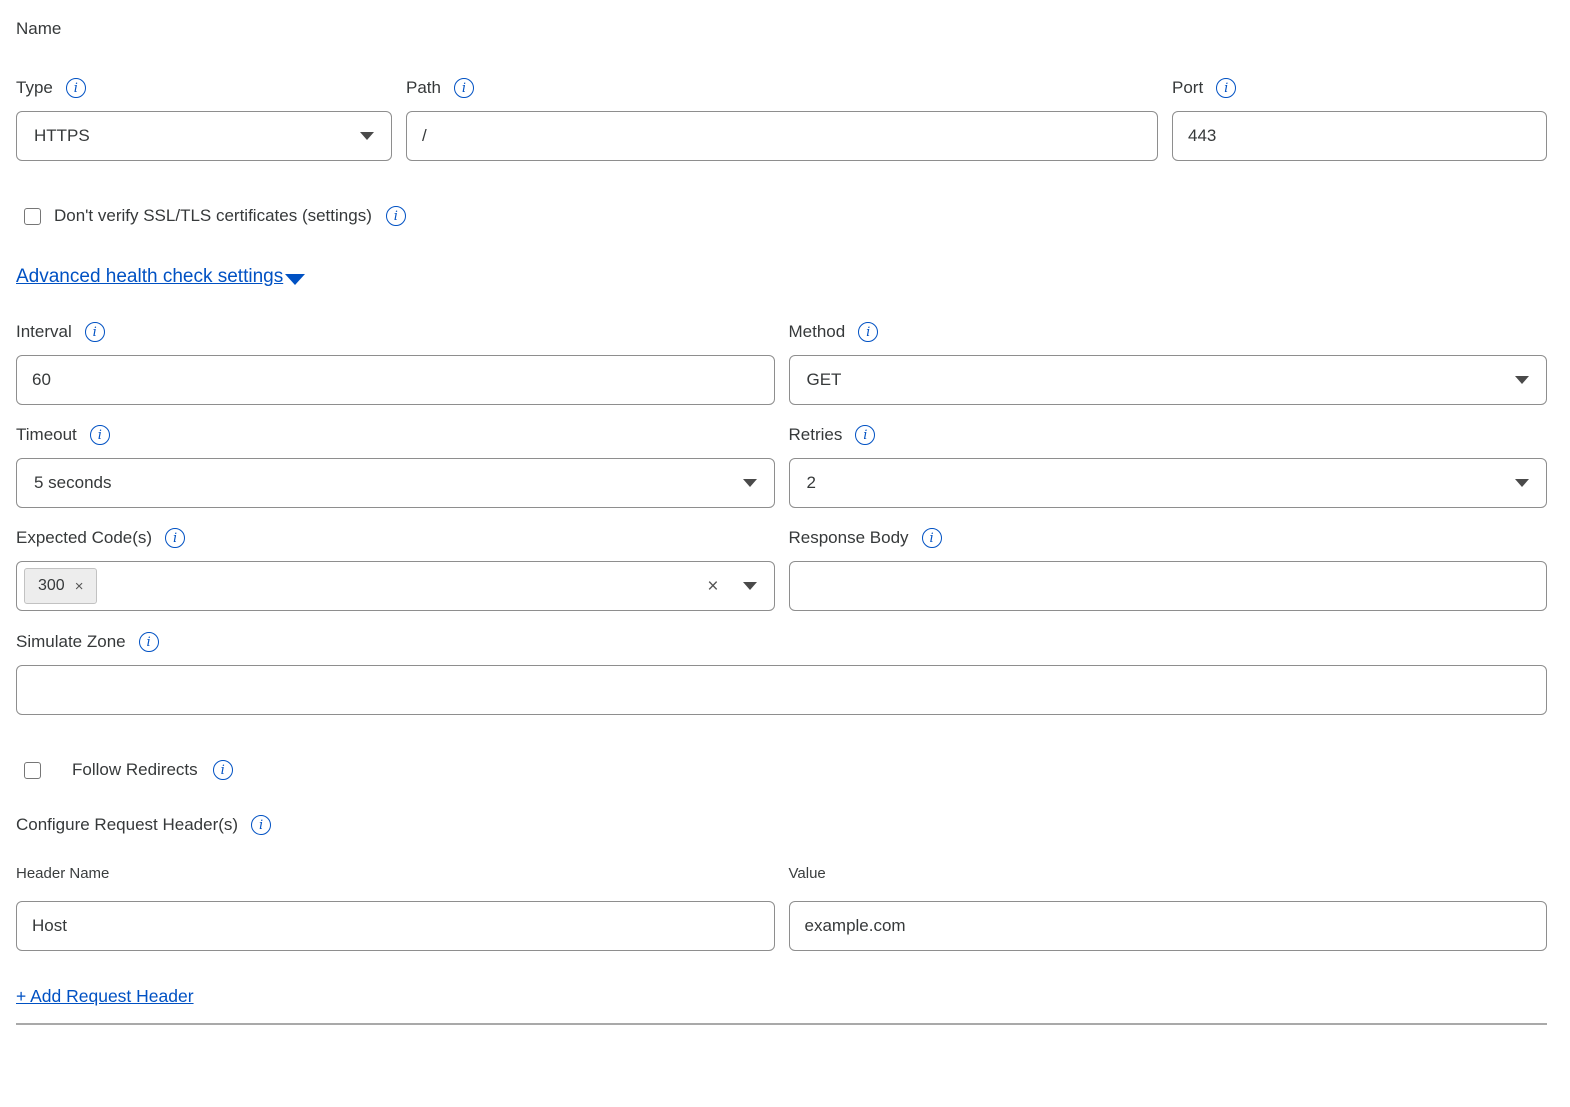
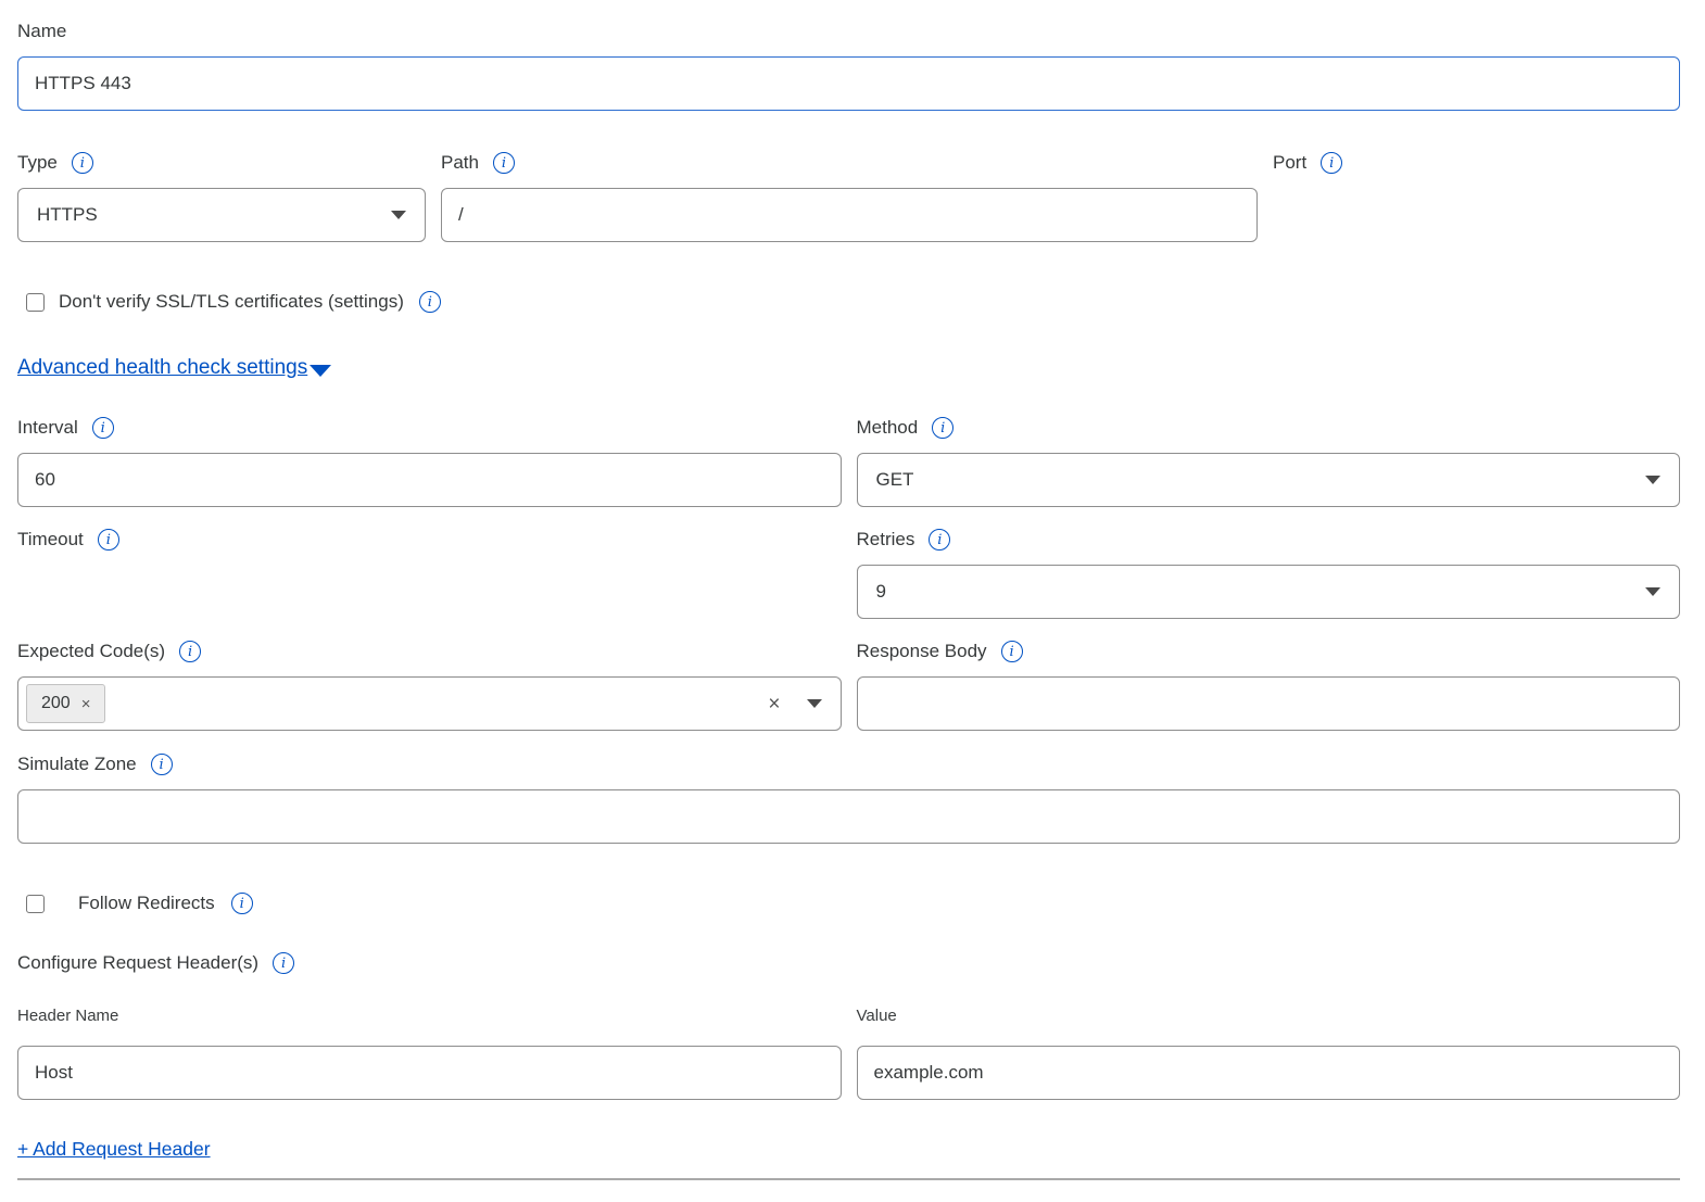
  Name
+ HTTPS 443
  Type
  i
  HTTPS
  Path
  i
  /
  Port
  i
- 443
  Don't verify SSL/TLS certificates (settings)
  i
  Advanced health check settings
  Interval
  i
  60
  Method
  i
  GET
  Timeout
  i
- 5 seconds
  Retries
  i
- 2
+ 9
  Expected Code(s)
  i
- 300
+ 200
  ×
  ×
  Response Body
  i
  Simulate Zone
  i
  Follow Redirects
  i
  Configure Request Header(s)
  i
  Header Name
  Host
  Value
  example.com
  + Add Request Header
